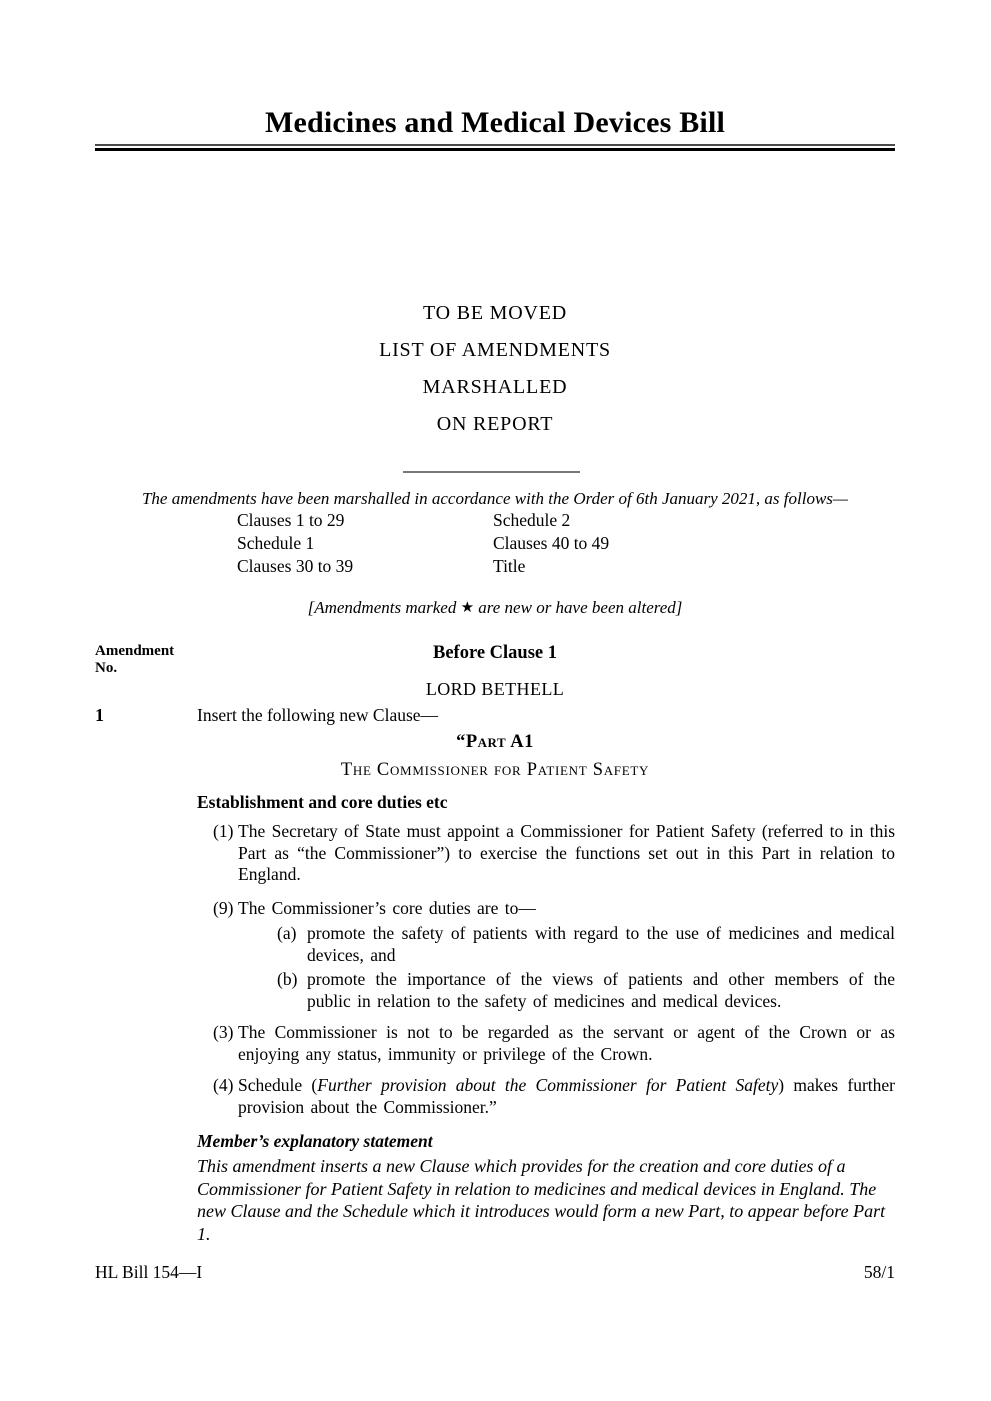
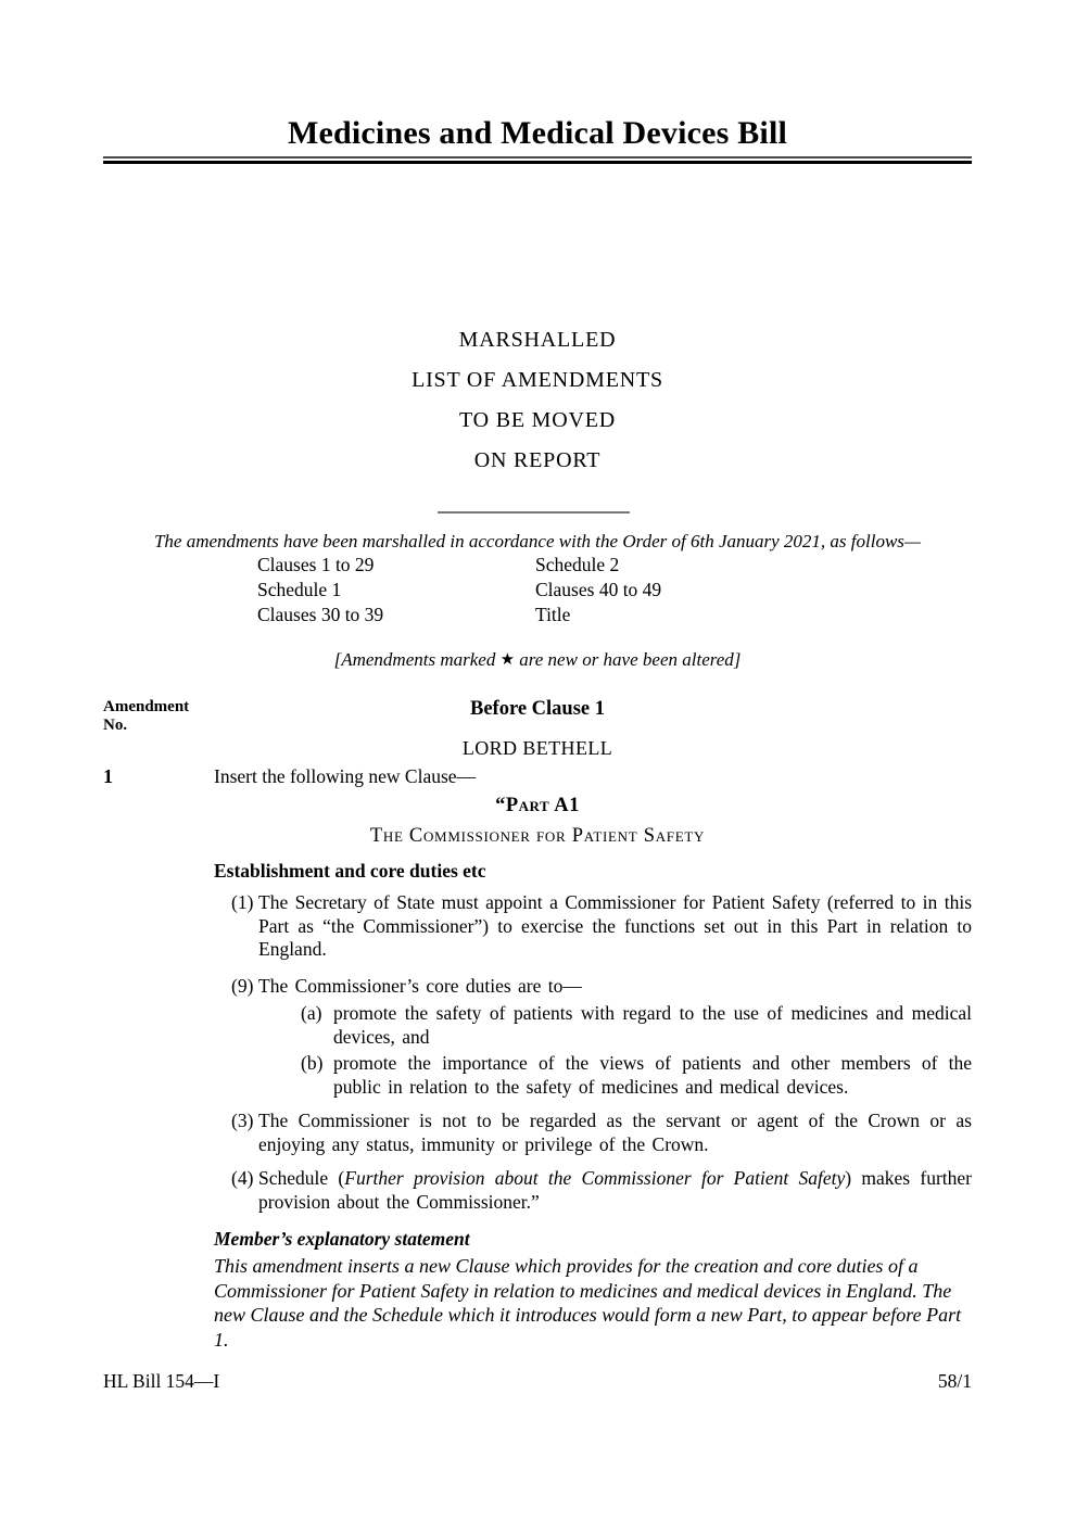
  Medicines and Medical Devices Bill
- TO BE MOVED
+ MARSHALLED
  LIST OF AMENDMENTS
- MARSHALLED
+ TO BE MOVED
  ON REPORT
  The amendments have been marshalled in accordance with the Order of 6th January 2021, as follows—
  Clauses 1 to 29
  Schedule 1
  Clauses 30 to 39
  Schedule 2
  Clauses 40 to 49
  Title
  [Amendments marked ★ are new or have been altered]
  Amendment
  No.
  Before Clause 1
  LORD BETHELL
  1
  Insert the following new Clause—
  “Part A1
  The Commissioner for Patient Safety
  Establishment and core duties etc
  (1)
  The Secretary of State must appoint a Commissioner for Patient Safety (referred to in this Part as “the Commissioner”) to exercise the functions set out in this Part in relation to England.
  (9)
  The Commissioner’s core duties are to—
  (a)
  promote the safety of patients with regard to the use of medicines and medical devices, and
  (b)
  promote the importance of the views of patients and other members of the public in relation to the safety of medicines and medical devices.
  (3)
  The Commissioner is not to be regarded as the servant or agent of the Crown or as enjoying any status, immunity or privilege of the Crown.
  (4)
  Schedule (Further provision about the Commissioner for Patient Safety) makes further provision about the Commissioner.”
  Member’s explanatory statement
  This amendment inserts a new Clause which provides for the creation and core duties of a Commissioner for Patient Safety in relation to medicines and medical devices in England. The new Clause and the Schedule which it introduces would form a new Part, to appear before Part 1.
  HL Bill 154—I
  58/1
